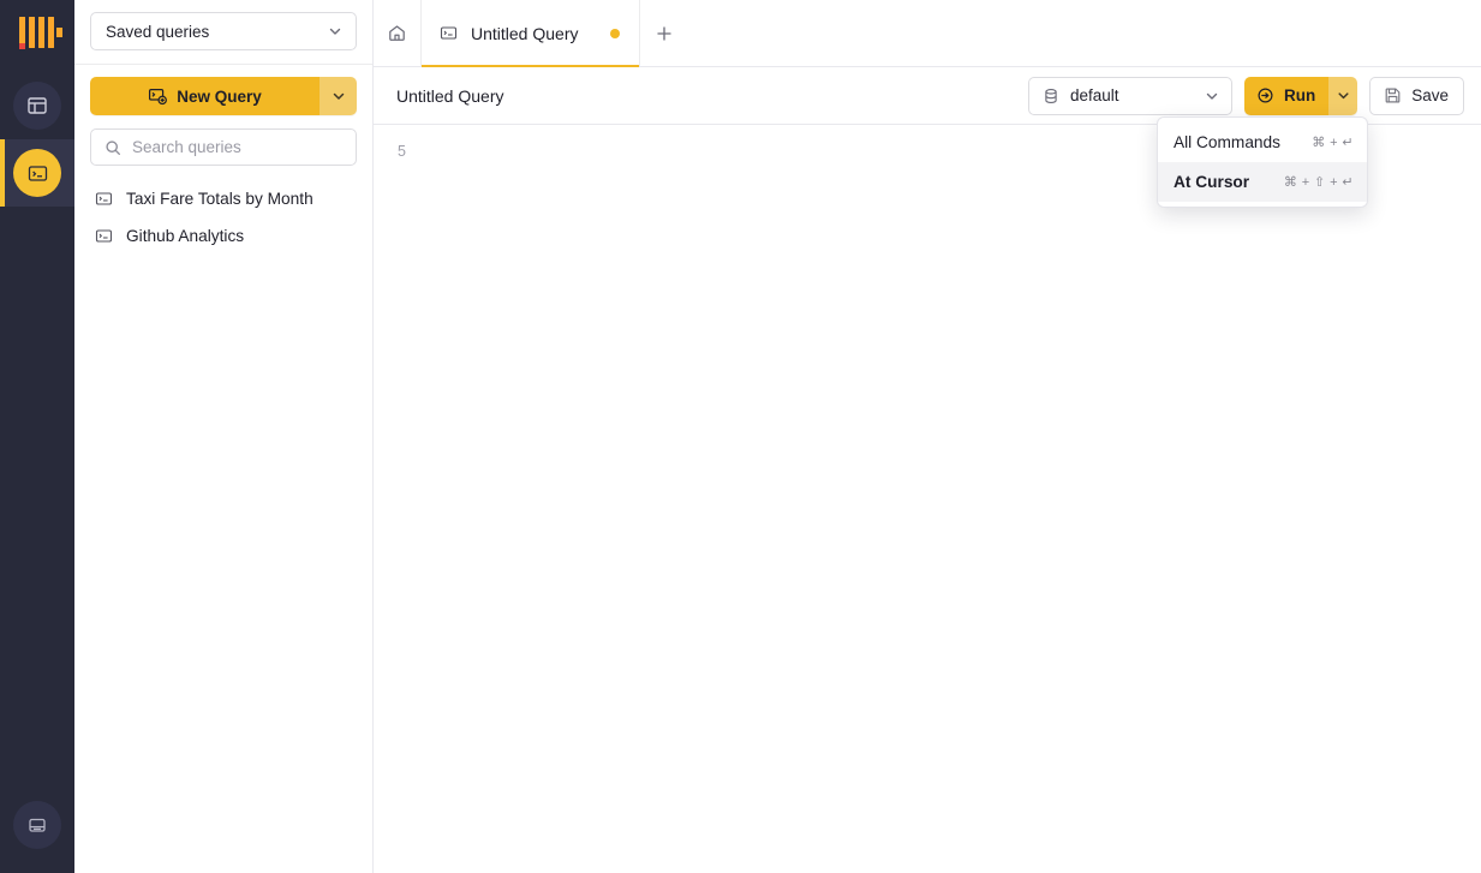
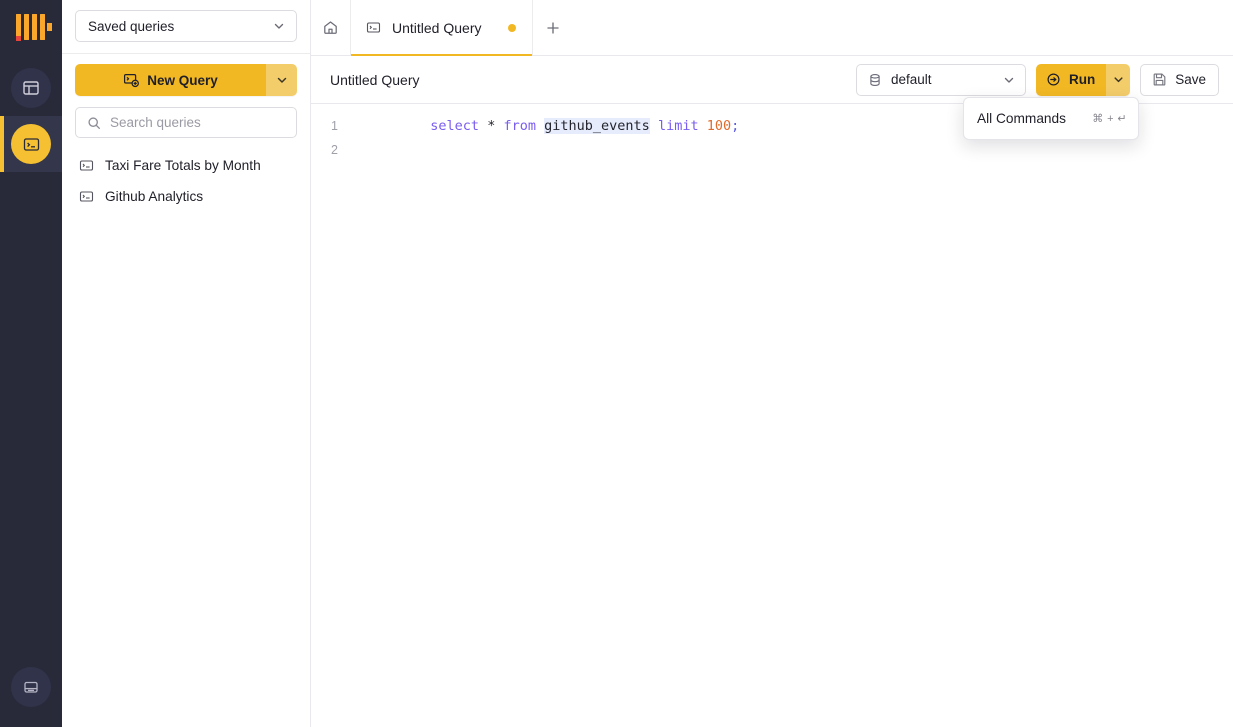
  Saved queries
  New Query
  Search queries
  Taxi Fare Totals by Month
  Github Analytics
  Untitled Query
  Untitled Query
  default
  Run
  Save
+ 1
+ select * from github_events limit 100;
- 5
+ 2
  All Commands
  ⌘ + ↵
- At Cursor
- ⌘ + ⇧ + ↵
